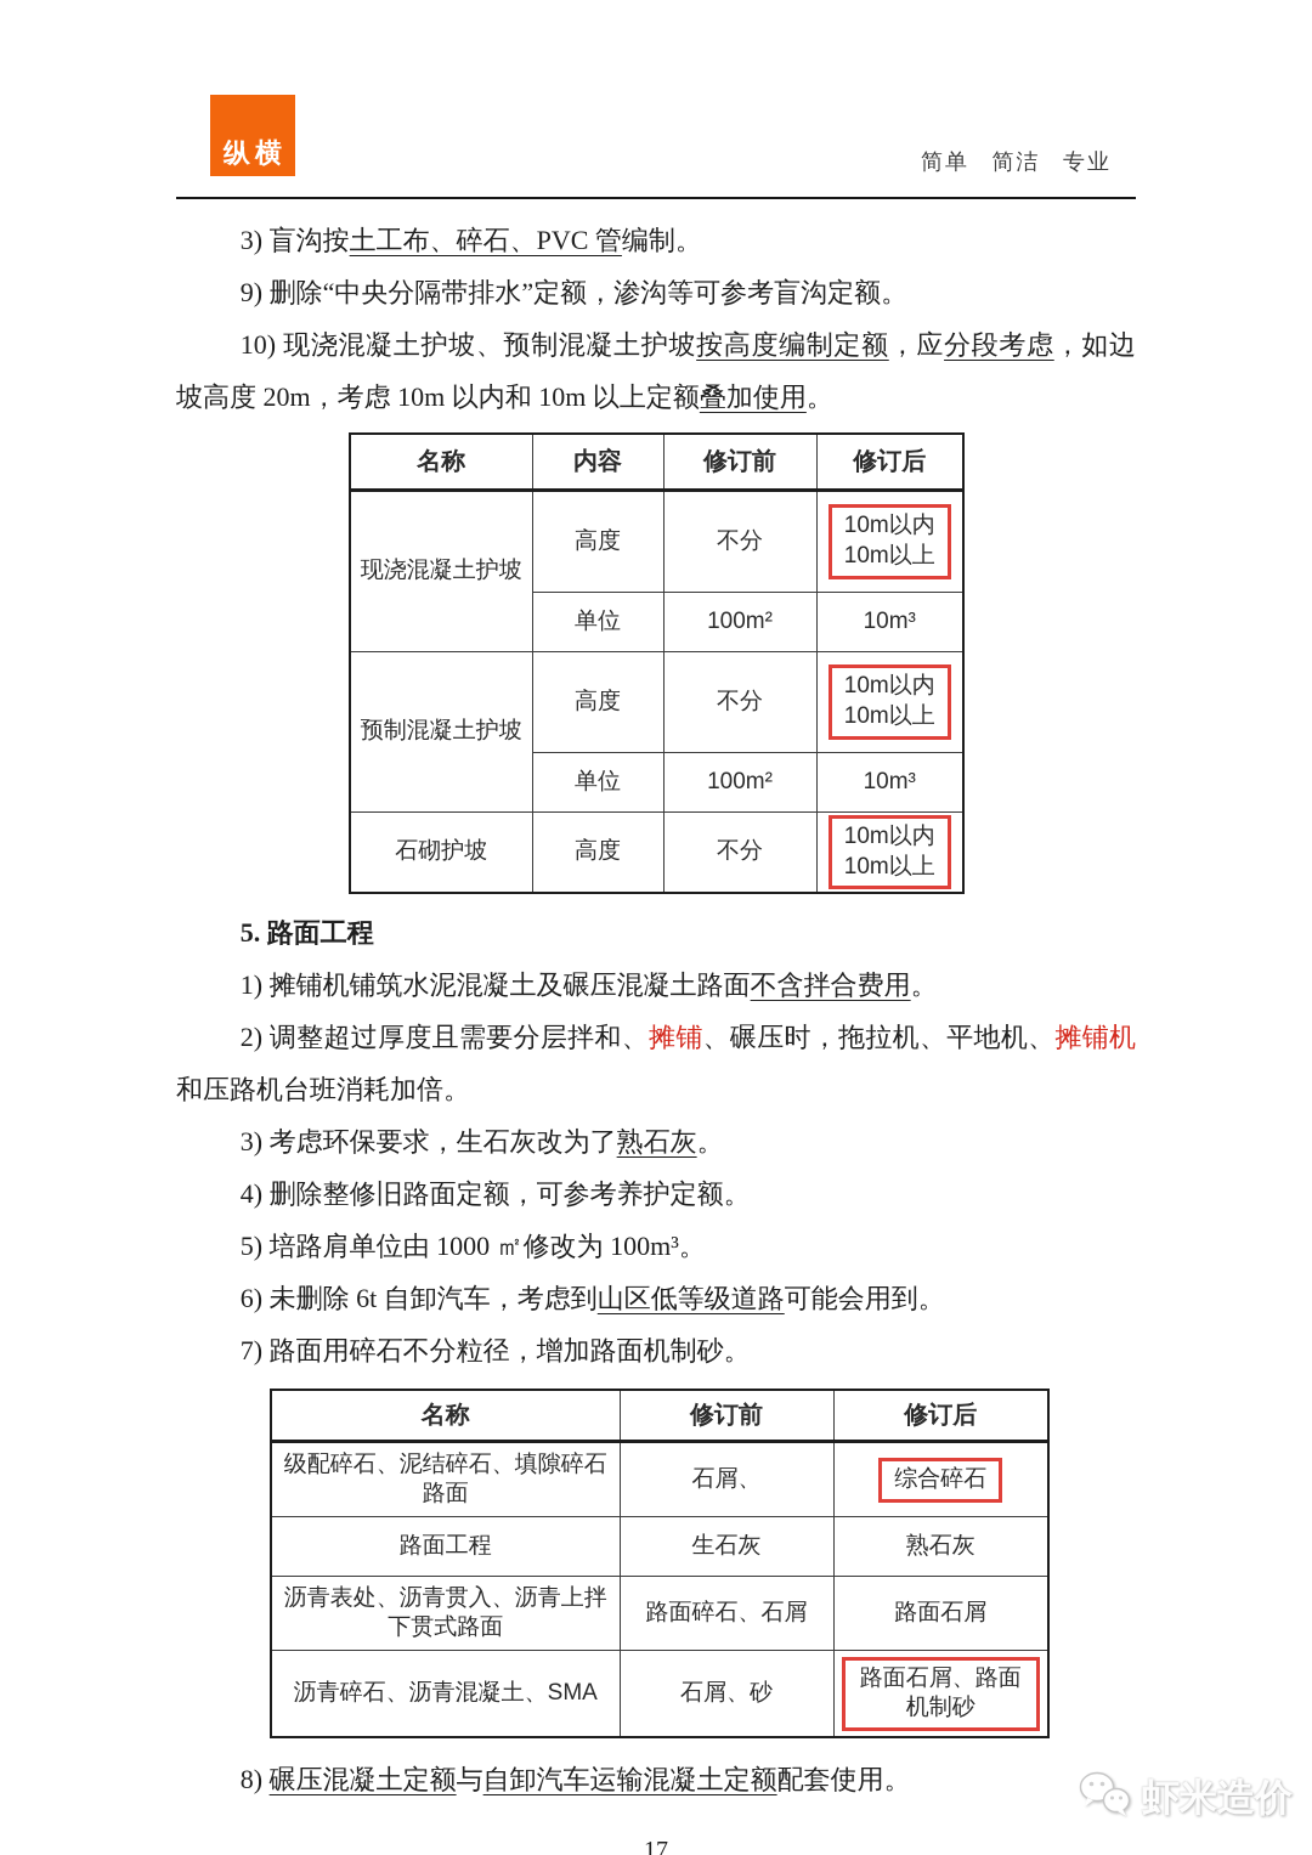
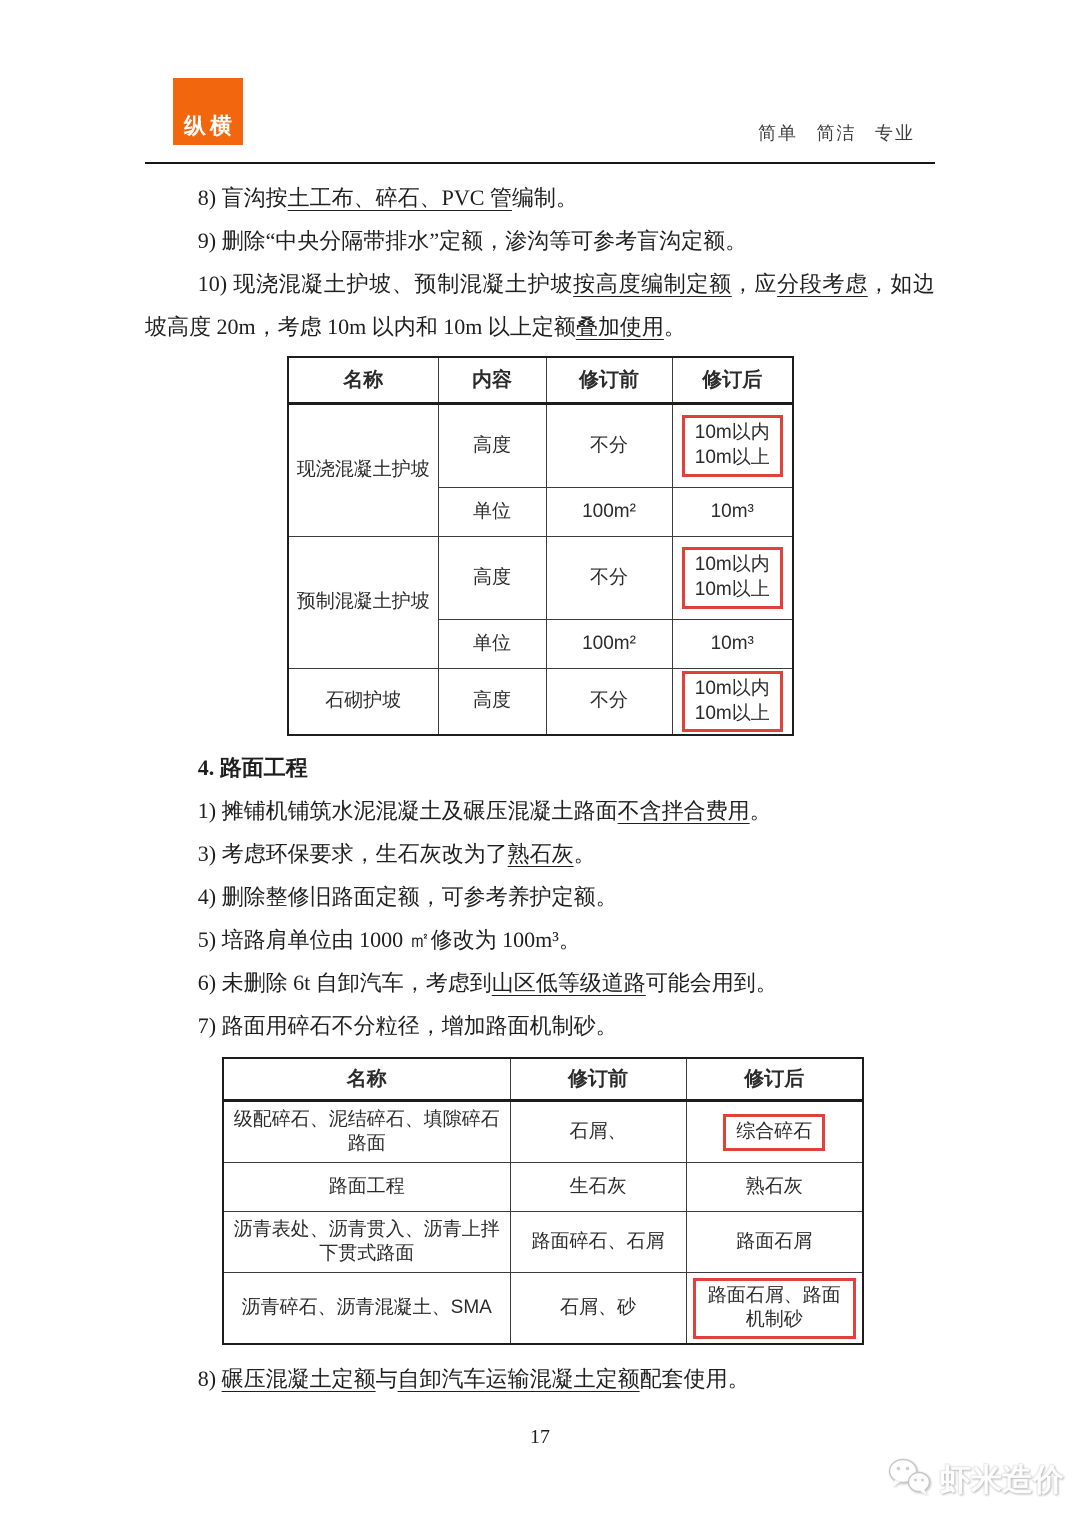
  纵横
  简单 简洁 专业
- 3) 盲沟按土工布、碎石、PVC 管编制。
+ 8) 盲沟按土工布、碎石、PVC 管编制。
  9) 删除“中央分隔带排水”定额，渗沟等可参考盲沟定额。
  10) 现浇混凝土护坡、预制混凝土护坡按高度编制定额，应分段考虑，如边坡高度 20m，考虑 10m 以内和 10m 以上定额叠加使用。
  名称	内容	修订前	修订后
  现浇混凝土护坡	高度	不分	10m以内 10m以上
  单位	100m²	10m³
  预制混凝土护坡	高度	不分	10m以内 10m以上
  单位	100m²	10m³
  石砌护坡	高度	不分	10m以内 10m以上
- 5. 路面工程
+ 4. 路面工程
  1) 摊铺机铺筑水泥混凝土及碾压混凝土路面不含拌合费用。
- 2) 调整超过厚度且需要分层拌和、摊铺、碾压时，拖拉机、平地机、摊铺机和压路机台班消耗加倍。
  3) 考虑环保要求，生石灰改为了熟石灰。
  4) 删除整修旧路面定额，可参考养护定额。
  5) 培路肩单位由 1000 ㎡修改为 100m³。
  6) 未删除 6t 自卸汽车，考虑到山区低等级道路可能会用到。
  7) 路面用碎石不分粒径，增加路面机制砂。
  名称	修订前	修订后
  级配碎石、泥结碎石、填隙碎石路面	石屑、	综合碎石
  路面工程	生石灰	熟石灰
  沥青表处、沥青贯入、沥青上拌下贯式路面	路面碎石、石屑	路面石屑
  沥青碎石、沥青混凝土、SMA	石屑、砂	路面石屑、路面机制砂
  8) 碾压混凝土定额与自卸汽车运输混凝土定额配套使用。
  17
  虾米造价
